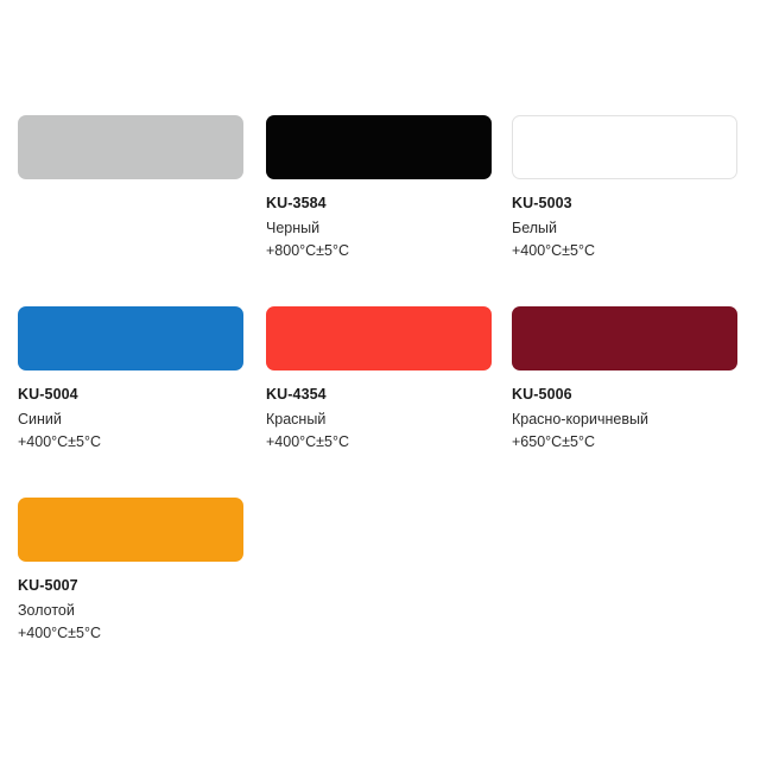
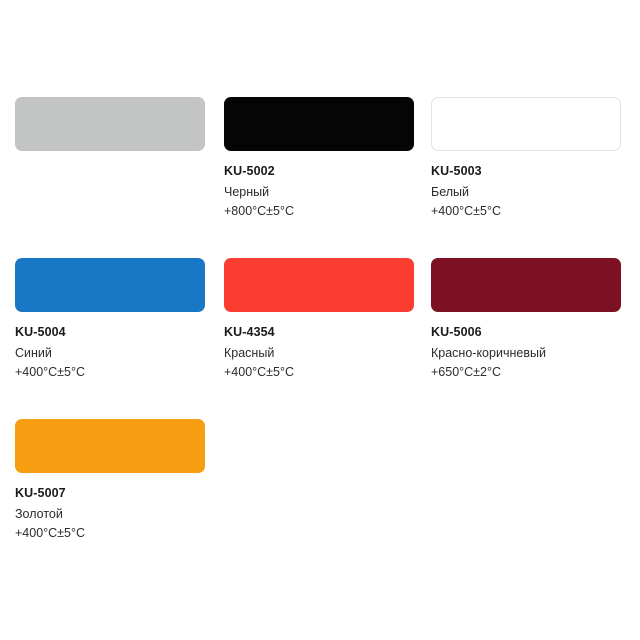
- KU-3584
+ KU-5002
  Черный
  +800°C±5°C
  KU-5003
  Белый
  +400°C±5°C
  KU-5004
  Синий
  +400°C±5°C
  KU-4354
  Красный
  +400°C±5°C
  KU-5006
  Красно-коричневый
- +650°C±5°C
+ +650°C±2°C
  KU-5007
  Золотой
  +400°C±5°C
